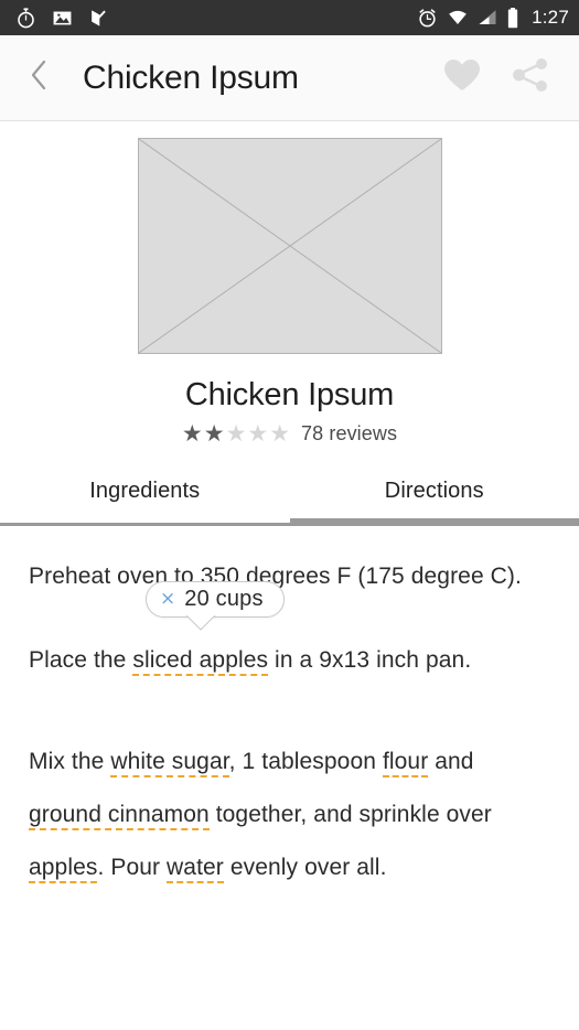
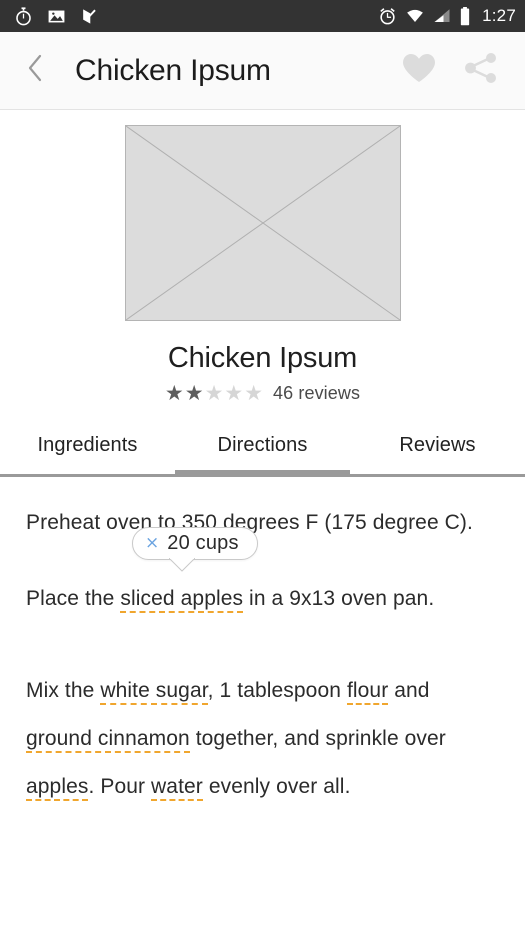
  1:27
  Chicken Ipsum
  Chicken Ipsum
  ★
  ★
  ★
  ★
  ★
- 78 reviews
+ 46 reviews
  Ingredients
  Directions
+ Reviews
  Preheat oven to 350 degrees F (175 degree C).
  ×
  20 cups
- Place the sliced apples in a 9x13 inch pan.
+ Place the sliced apples in a 9x13 oven pan.
  Mix the white sugar, 1 tablespoon flour and ground cinnamon together, and sprinkle over apples. Pour water evenly over all.
